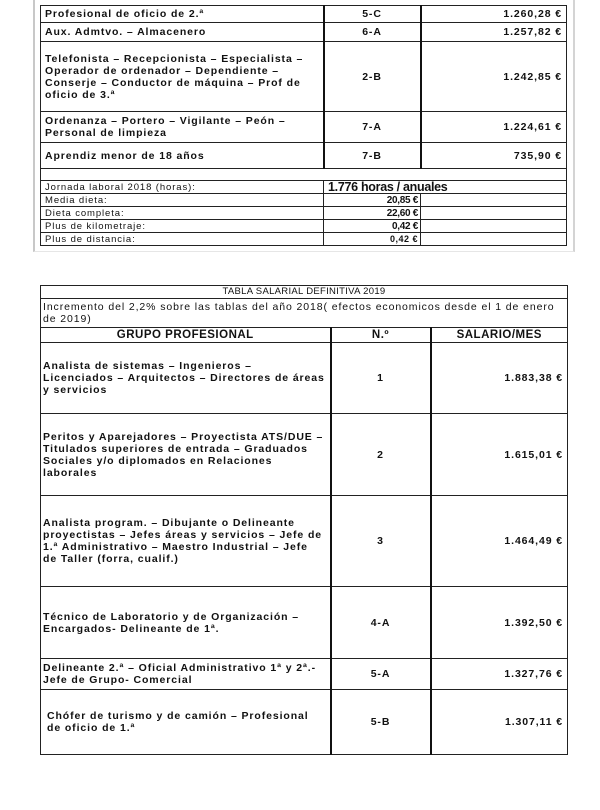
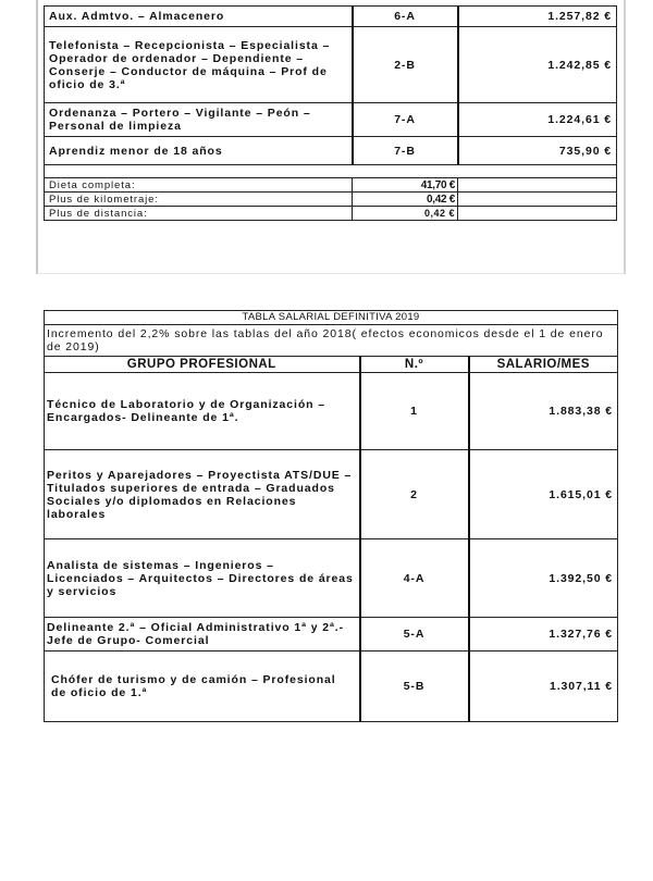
- Profesional de oficio de 2.ª	5-C	1.260,28 €
  Aux. Admtvo. – Almacenero	6-A	1.257,82 €
  Telefonista – Recepcionista – Especialista – Operador de ordenador – Dependiente – Conserje – Conductor de máquina – Prof de oficio de 3.ª	2-B	1.242,85 €
  Ordenanza – Portero – Vigilante – Peón – Personal de limpieza	7-A	1.224,61 €
  Aprendiz menor de 18 años	7-B	735,90 €
- Jornada laboral 2018 (horas):	1.776 horas / anuales
- Media dieta:	20,85 €
- Dieta completa:	22,60 €
+ Dieta completa:	41,70 €
  Plus de kilometraje:	0,42 €
  Plus de distancia:	0,42 €
  TABLA SALARIAL DEFINITIVA 2019
  Incremento del 2,2% sobre las tablas del año 2018( efectos economicos desde el 1 de enero de 2019)
  GRUPO PROFESIONAL	N.º	SALARIO/MES
- Analista de sistemas – Ingenieros – Licenciados – Arquitectos – Directores de áreas y servicios	1	1.883,38 €
+ Técnico de Laboratorio y de Organización – Encargados- Delineante de 1ª.	1	1.883,38 €
  Peritos y Aparejadores – Proyectista ATS/DUE – Titulados superiores de entrada – Graduados Sociales y/o diplomados en Relaciones laborales	2	1.615,01 €
- Analista program. – Dibujante o Delineante proyectistas – Jefes áreas y servicios – Jefe de 1.ª Administrativo – Maestro Industrial – Jefe de Taller (forra, cualif.)	3	1.464,49 €
- Técnico de Laboratorio y de Organización – Encargados- Delineante de 1ª.	4-A	1.392,50 €
+ Analista de sistemas – Ingenieros – Licenciados – Arquitectos – Directores de áreas y servicios	4-A	1.392,50 €
  Delineante 2.ª – Oficial Administrativo 1ª y 2ª.-Jefe de Grupo- Comercial	5-A	1.327,76 €
  Chófer de turismo y de camión – Profesional de oficio de 1.ª	5-B	1.307,11 €
